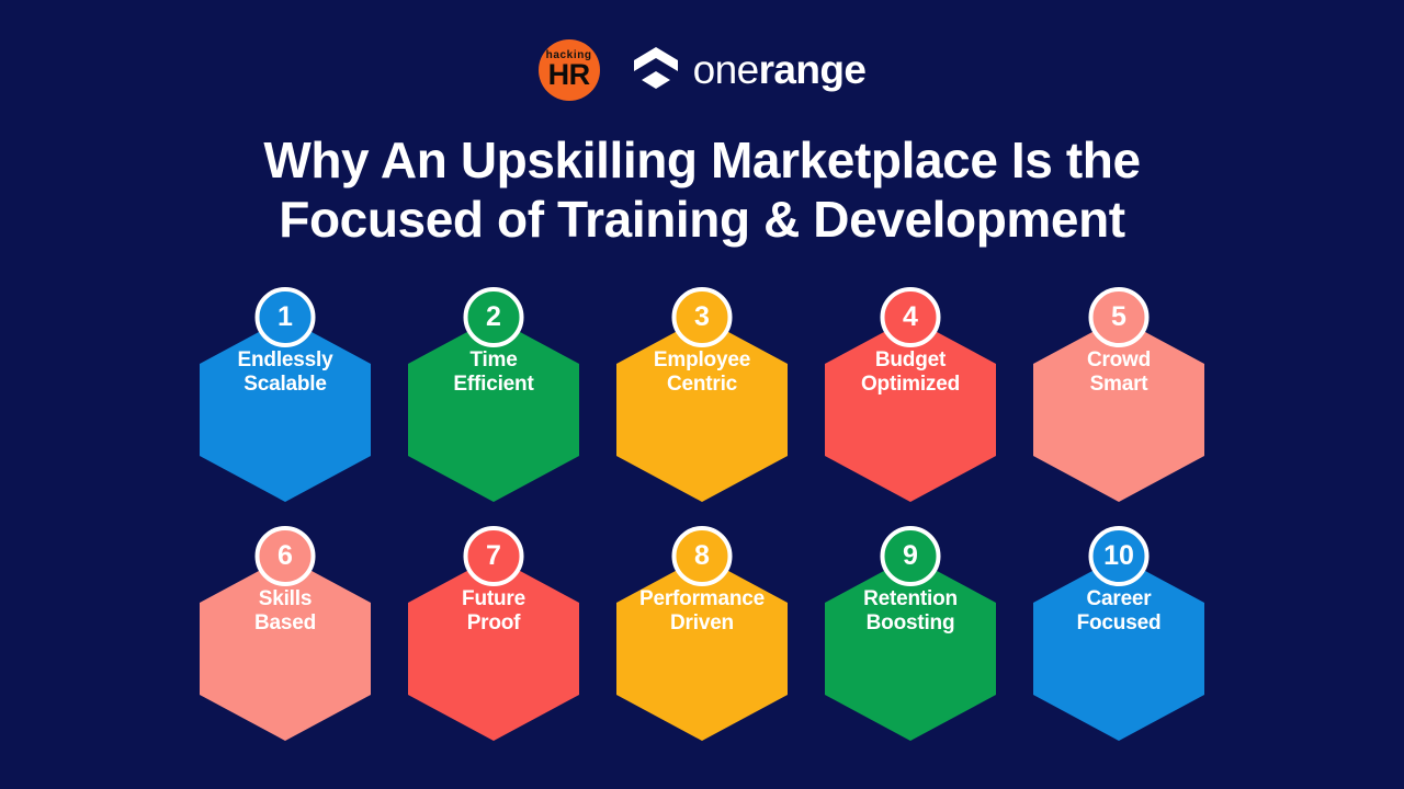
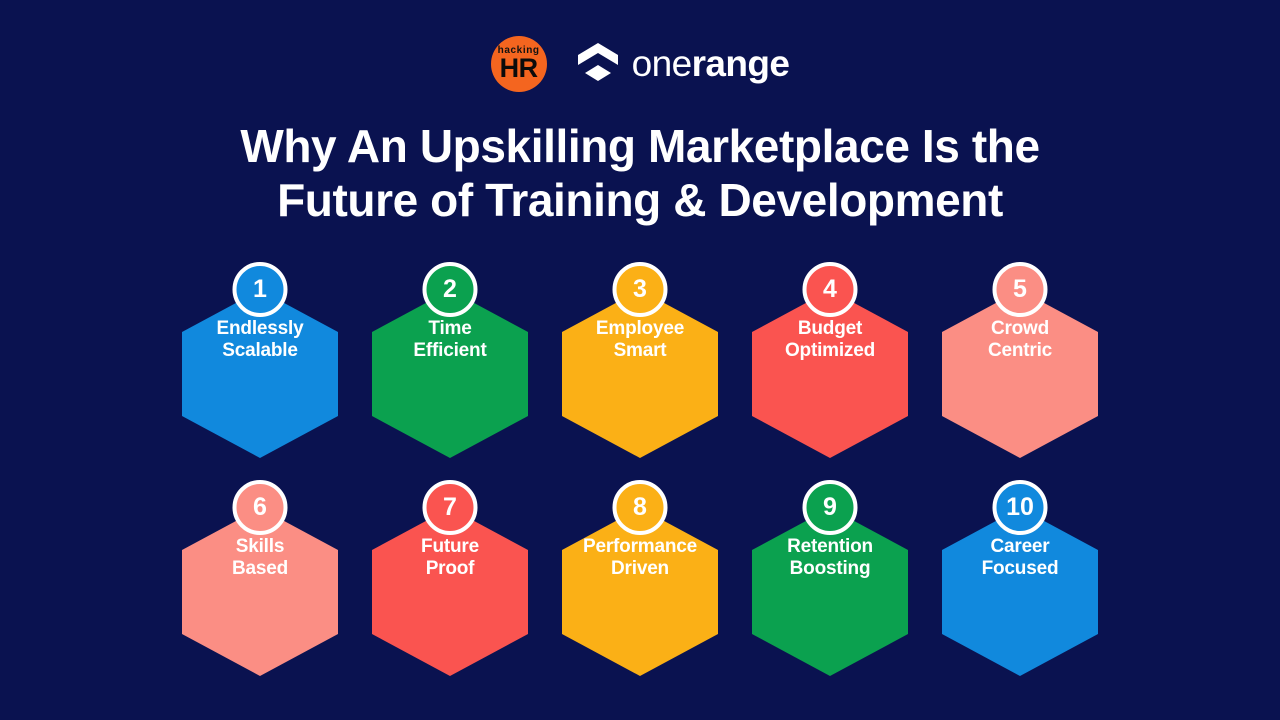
  hacking
  HR
  onerange
  Why An Upskilling Marketplace Is the
- Focused of Training & Development
+ Future of Training & Development
  Endlessly
  Scalable
  1
  Time
  Efficient
  2
  Employee
- Centric
+ Smart
  3
  Budget
  Optimized
  4
  Crowd
- Smart
+ Centric
  5
  Skills
  Based
  6
  Future
  Proof
  7
  Performance
  Driven
  8
  Retention
  Boosting
  9
  Career
  Focused
  10
